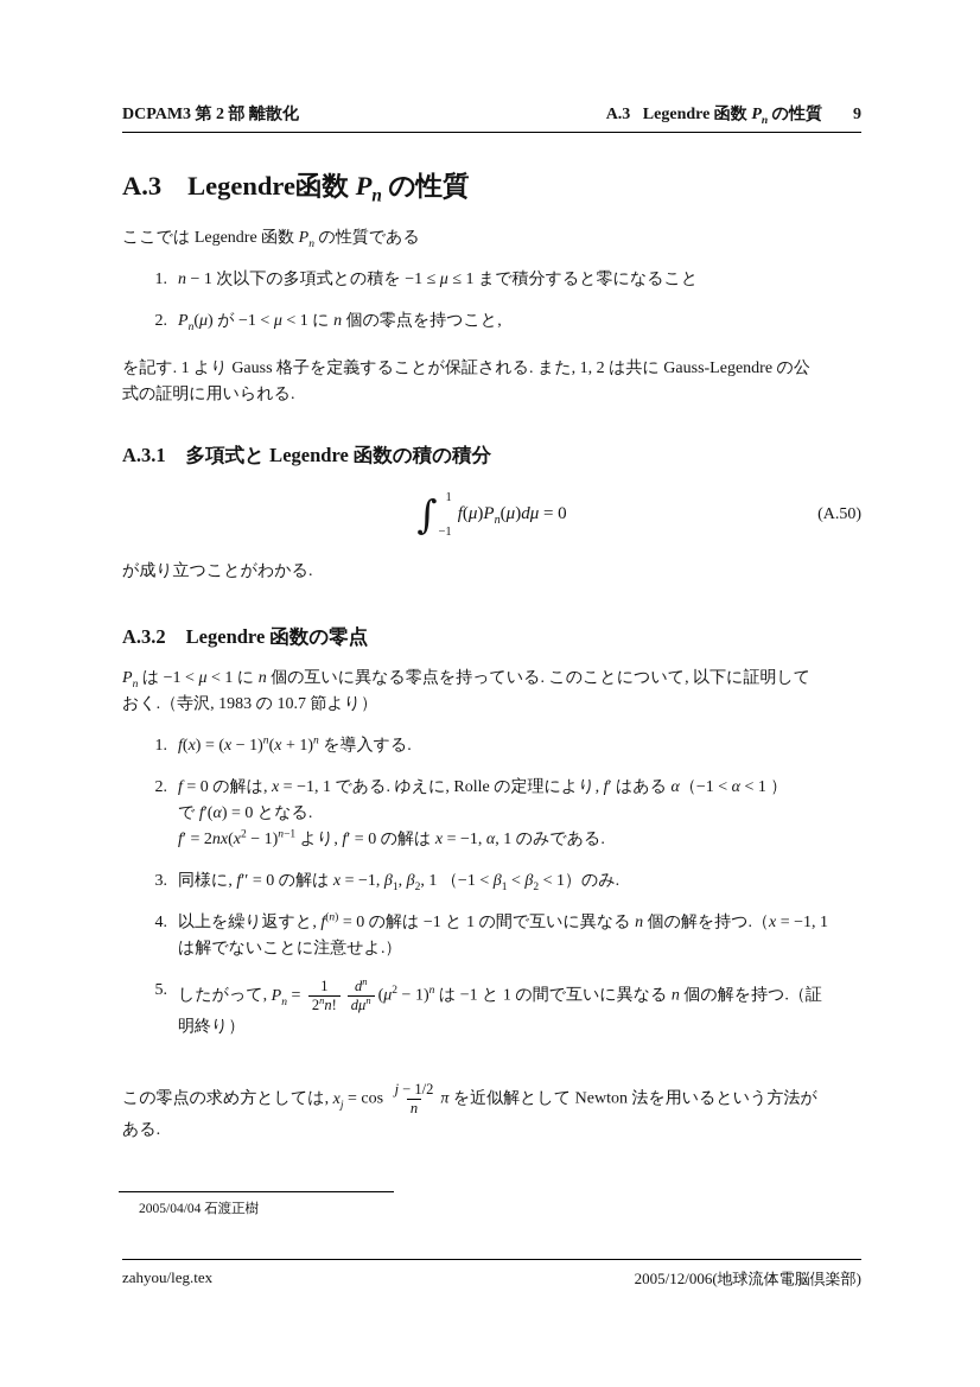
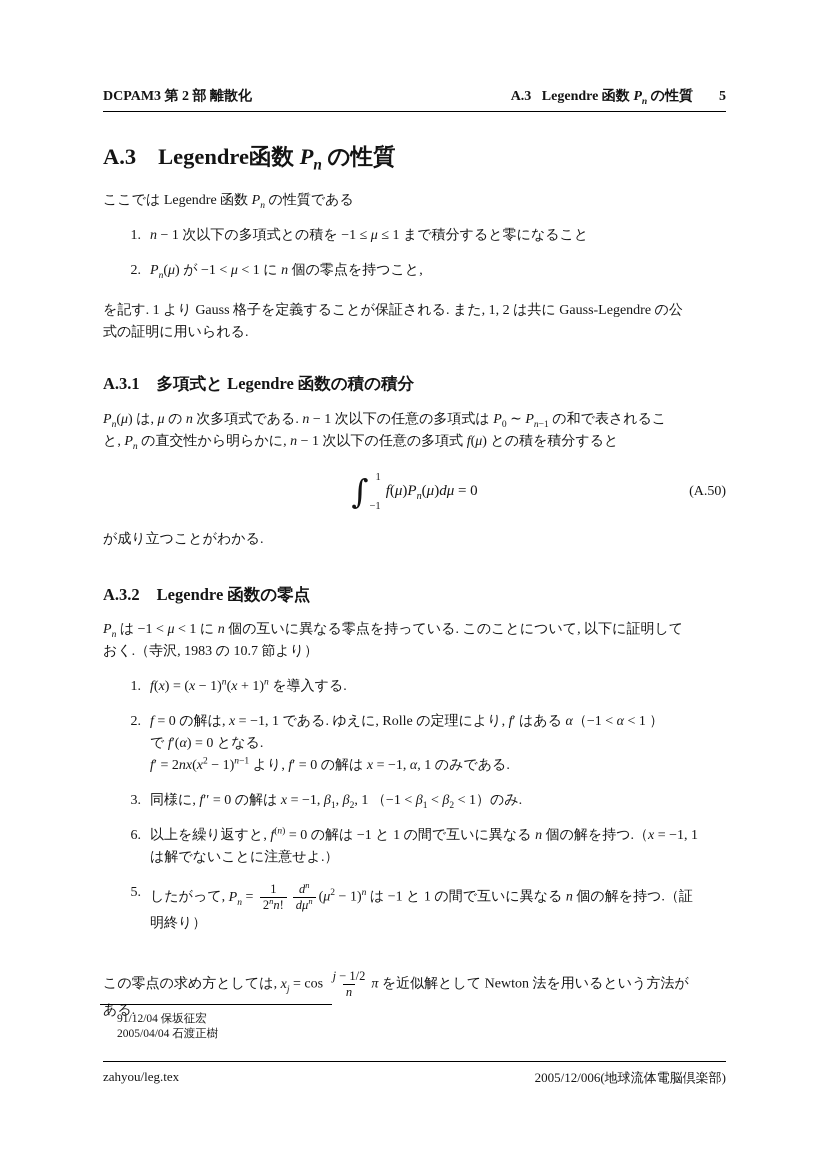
  DCPAM3 第 2 部 離散化
  A.3 Legendre 函数 Pn の性質
- 9
+ 5
  A.3
  Legendre函数 Pn の性質
  ここでは Legendre 函数 Pn の性質である
  1.
  n − 1 次以下の多項式との積を −1 ≤ μ ≤ 1 まで積分すると零になること
  2.
  Pn(μ) が −1 < μ < 1 に n 個の零点を持つこと,
  を記す. 1 より Gauss 格子を定義することが保証される. また, 1, 2 は共に Gauss-Legendre の公
  式の証明に用いられる.
  A.3.1
  多項式と Legendre 函数の積の積分
+ Pn(μ) は, μ の n 次多項式である. n − 1 次以下の任意の多項式は P0 ∼ Pn−1 の和で表されるこ
+ と, Pn の直交性から明らかに, n − 1 次以下の任意の多項式 f(μ) との積を積分すると
  ∫
  1
  −1
  f(μ)Pn(μ)dμ = 0
  (A.50)
  が成り立つことがわかる.
  A.3.2
  Legendre 函数の零点
  Pn は −1 < μ < 1 に n 個の互いに異なる零点を持っている. このことについて, 以下に証明して
  おく.（寺沢, 1983 の 10.7 節より）
  1.
  f(x) = (x − 1)n(x + 1)n を導入する.
  2.
  f = 0 の解は, x = −1, 1 である. ゆえに, Rolle の定理により, f′ はある α（−1 < α < 1 ）
  で f′(α) = 0 となる.
  f′ = 2nx(x2 − 1)n−1 より, f′ = 0 の解は x = −1, α, 1 のみである.
  3.
  同様に, f′′ = 0 の解は x = −1, β1, β2, 1 （−1 < β1 < β2 < 1）のみ.
- 4.
+ 6.
  以上を繰り返すと, f(n) = 0 の解は −1 と 1 の間で互いに異なる n 個の解を持つ.（x = −1, 1
  は解でないことに注意せよ.）
  5.
  したがって, Pn =
  1
  2nn!
  dn
  dμn
  (μ2 − 1)n は −1 と 1 の間で互いに異なる n 個の解を持つ.（証
  明終り）
  この零点の求め方としては, xj = cos
  j − 1/2
  n
  π を近似解として Newton 法を用いるという方法が
  ある.
+ 91/12/04 保坂征宏
  2005/04/04 石渡正樹
  zahyou/leg.tex
  2005/12/006(地球流体電脳倶楽部)
